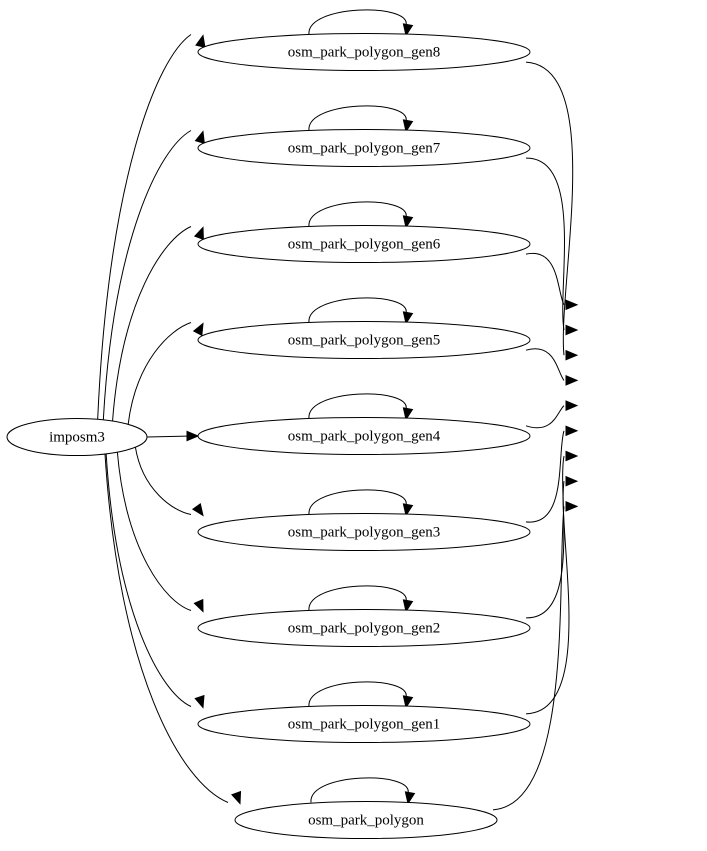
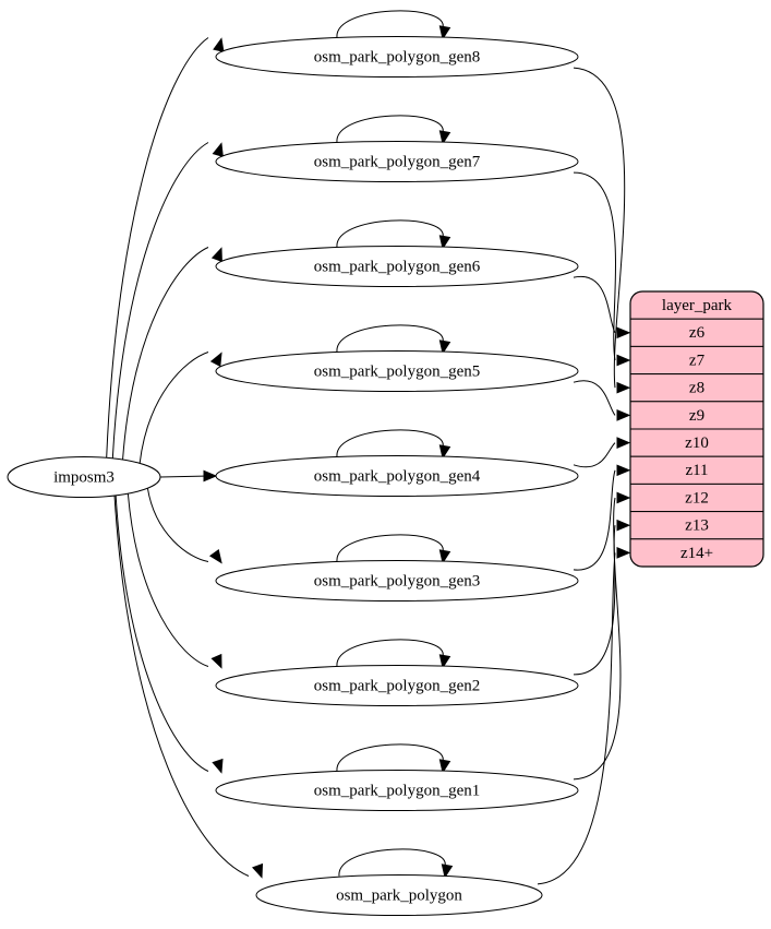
  imposm3
  osm_park_polygon_gen8
  osm_park_polygon_gen7
  osm_park_polygon_gen6
  osm_park_polygon_gen5
  osm_park_polygon_gen4
  osm_park_polygon_gen3
  osm_park_polygon_gen2
  osm_park_polygon_gen1
  osm_park_polygon
+ layer_park
+ z6
+ z7
+ z8
+ z9
+ z10
+ z11
+ z12
+ z13
+ z14+
